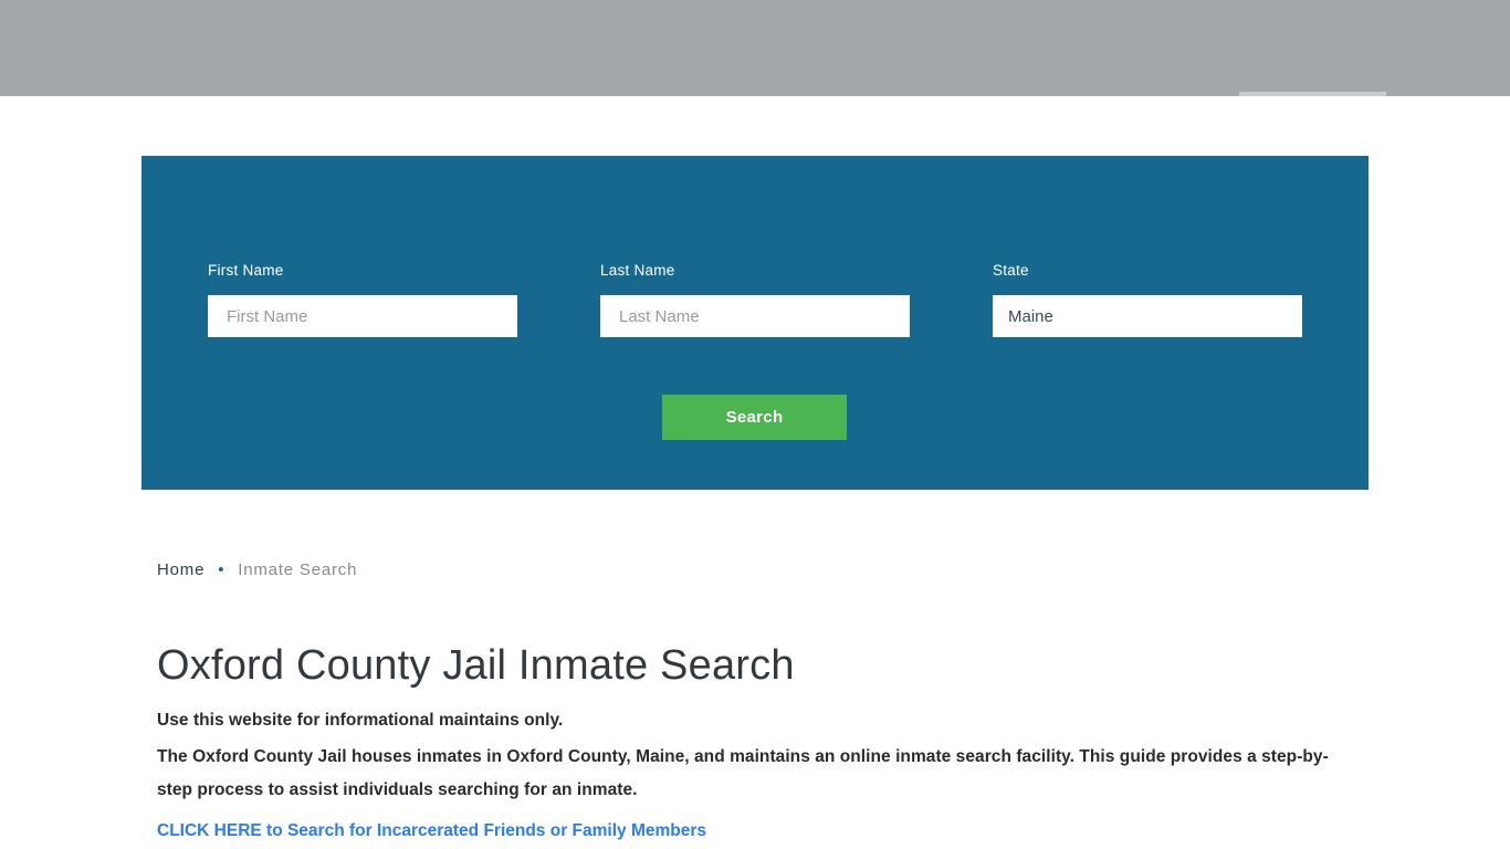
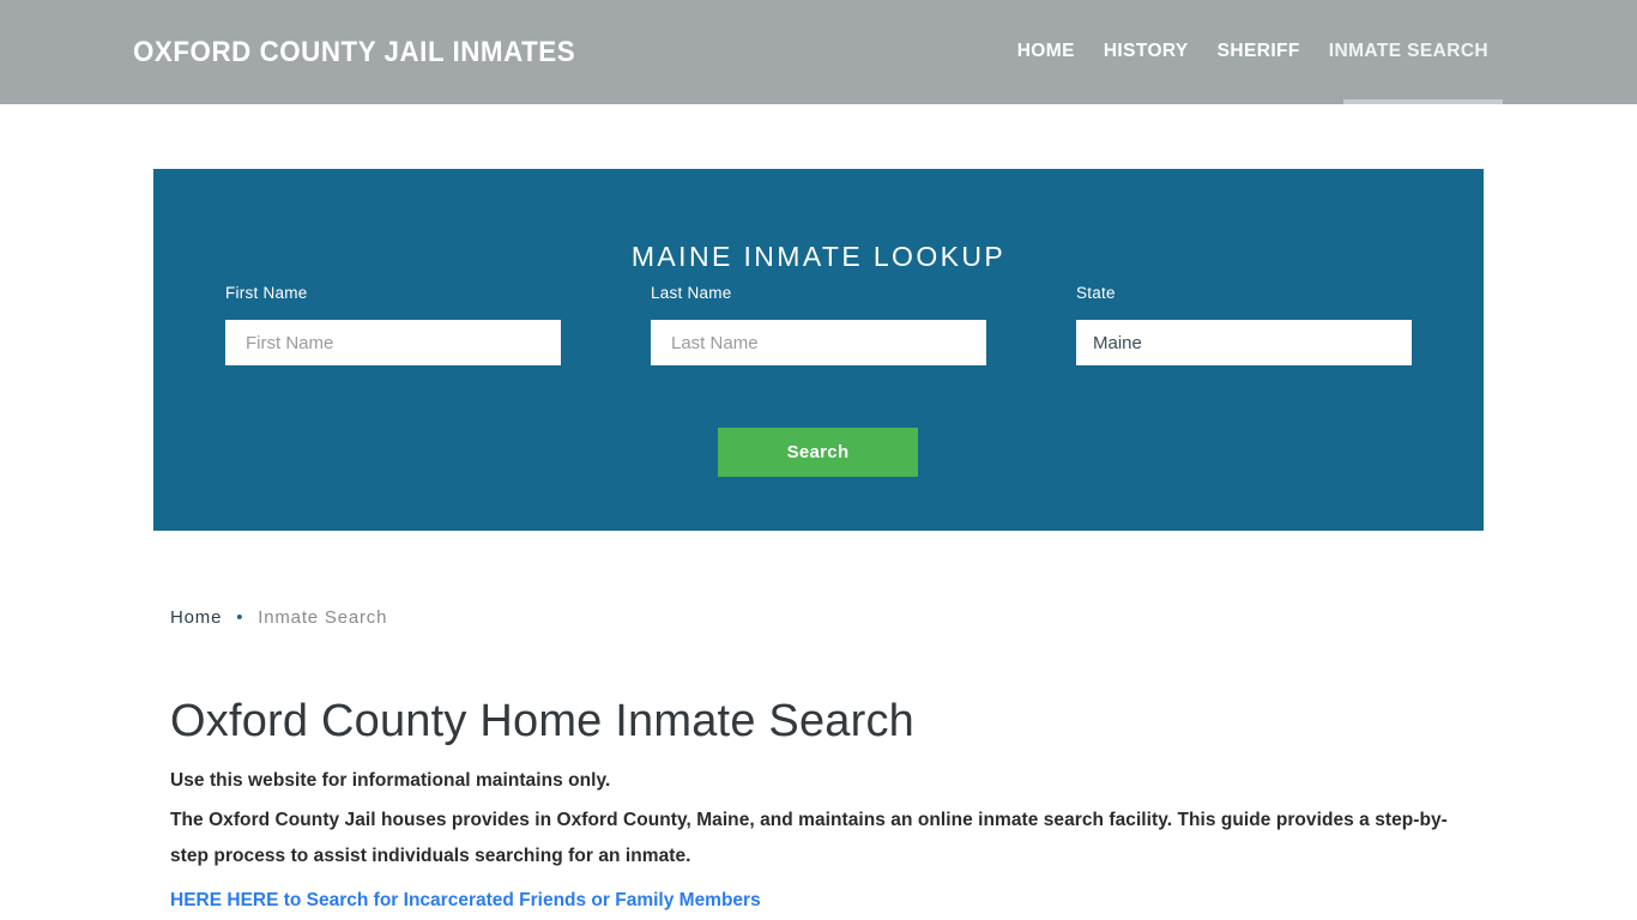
+ OXFORD COUNTY JAIL INMATES
+ HOME
+ HISTORY
+ SHERIFF
+ INMATE SEARCH
+ MAINE INMATE LOOKUP
  First Name
  First Name
  Last Name
  Last Name
  State
  Maine
  Search
  Home
  •
  Inmate Search
- Oxford County Jail Inmate Search
+ Oxford County Home Inmate Search
  Use this website for informational maintains only.
- The Oxford County Jail houses inmates in Oxford County, Maine, and maintains an online inmate search facility. This guide provides a step-by-step process to assist individuals searching for an inmate.
+ The Oxford County Jail houses provides in Oxford County, Maine, and maintains an online inmate search facility. This guide provides a step-by-step process to assist individuals searching for an inmate.
- CLICK HERE to Search for Incarcerated Friends or Family Members
+ HERE HERE to Search for Incarcerated Friends or Family Members
